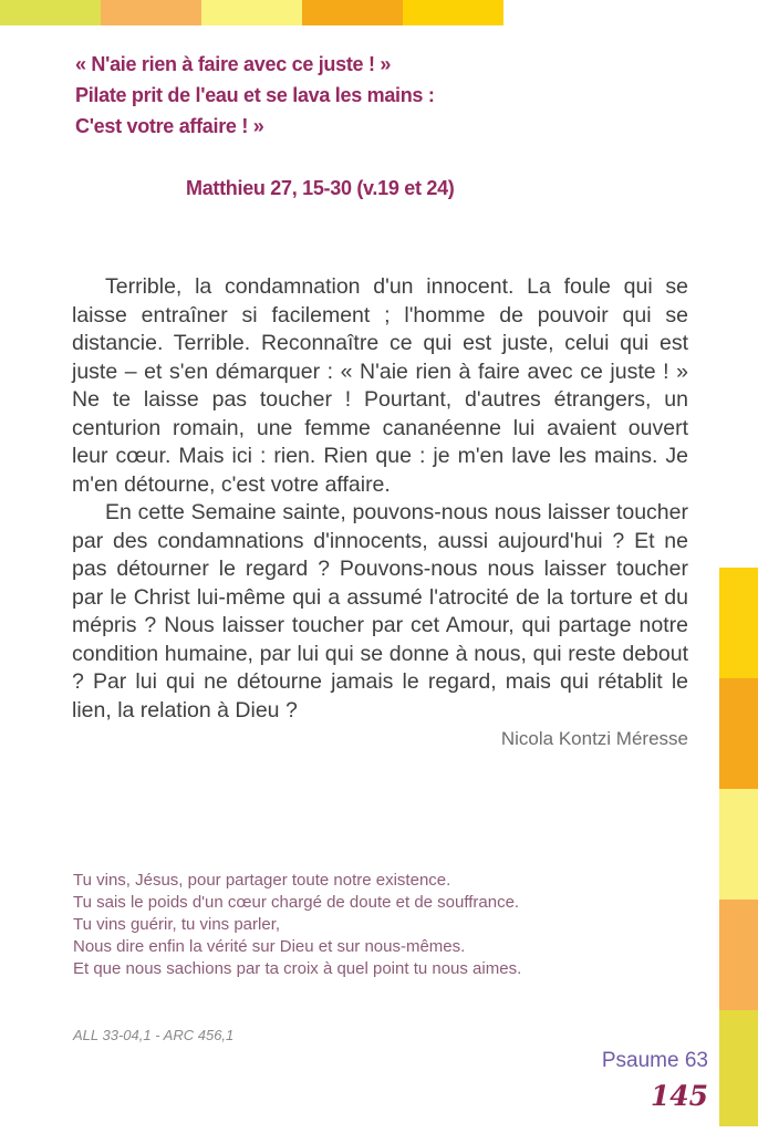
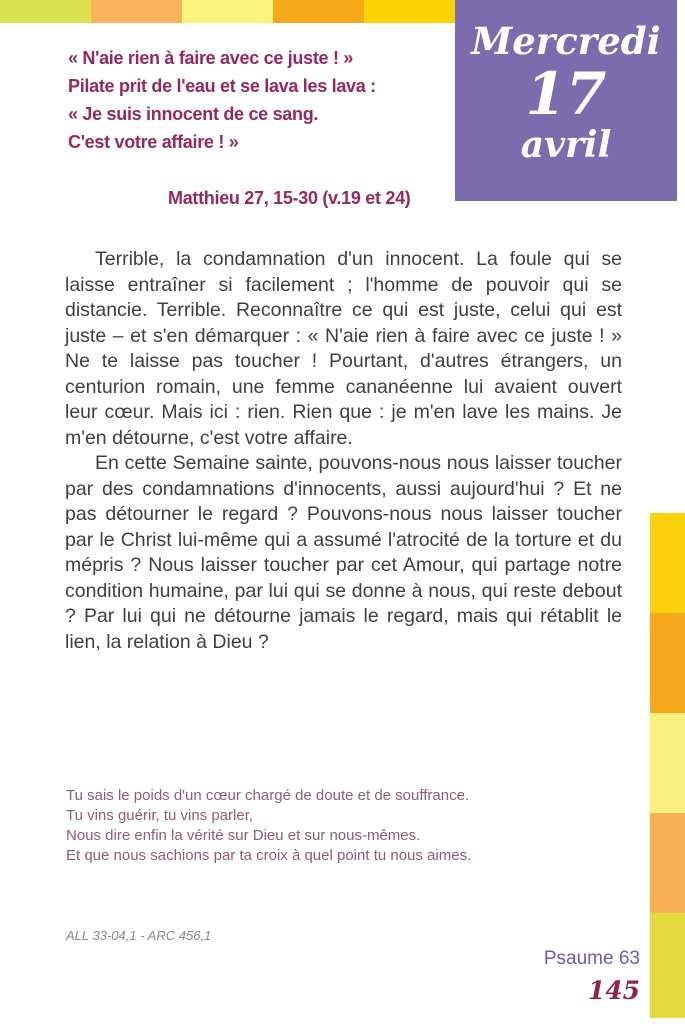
+ Mercredi
+ 17
+ avril
  « N'aie rien à faire avec ce juste ! »
- Pilate prit de l'eau et se lava les mains :
+ Pilate prit de l'eau et se lava les lava :
+ « Je suis innocent de ce sang.
  C'est votre affaire ! »
  Matthieu 27, 15-30 (v.19 et 24)
  Terrible, la condamnation d'un innocent. La foule qui se laisse entraîner si facilement ; l'homme de pouvoir qui se distancie. Terrible. Reconnaître ce qui est juste, celui qui est juste – et s'en démarquer : « N'aie rien à faire avec ce juste ! » Ne te laisse pas toucher ! Pourtant, d'autres étrangers, un centurion romain, une femme cananéenne lui avaient ouvert leur cœur. Mais ici : rien. Rien que : je m'en lave les mains. Je m'en détourne, c'est votre affaire.
  En cette Semaine sainte, pouvons-nous nous laisser toucher par des condamnations d'innocents, aussi aujourd'hui ? Et ne pas détourner le regard ? Pouvons-nous nous laisser toucher par le Christ lui-même qui a assumé l'atrocité de la torture et du mépris ? Nous laisser toucher par cet Amour, qui partage notre condition humaine, par lui qui se donne à nous, qui reste debout ? Par lui qui ne détourne jamais le regard, mais qui rétablit le lien, la relation à Dieu ?
- Nicola Kontzi Méresse
- Tu vins, Jésus, pour partager toute notre existence.
  Tu sais le poids d'un cœur chargé de doute et de souffrance.
  Tu vins guérir, tu vins parler,
  Nous dire enfin la vérité sur Dieu et sur nous-mêmes.
  Et que nous sachions par ta croix à quel point tu nous aimes.
  ALL 33-04,1 - ARC 456,1
  Psaume 63
  145
